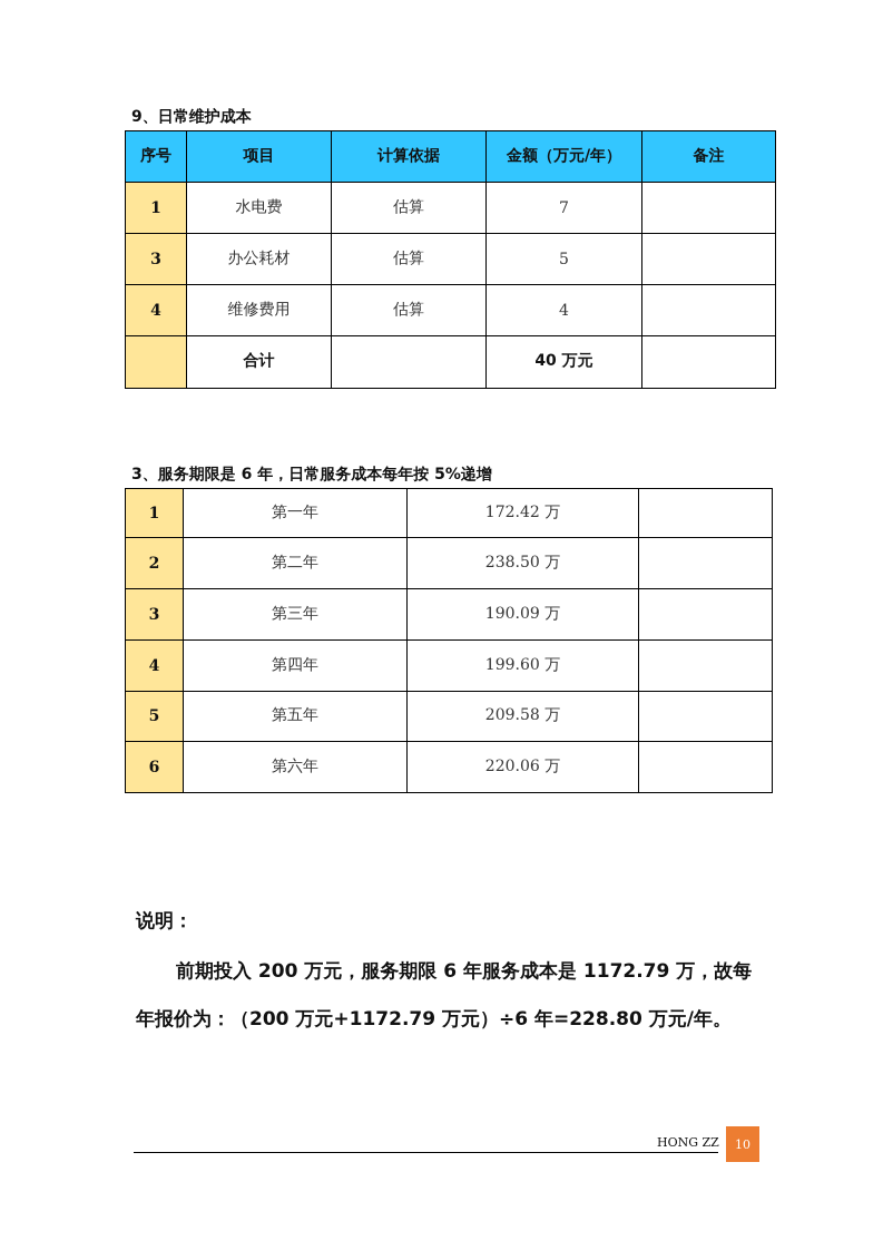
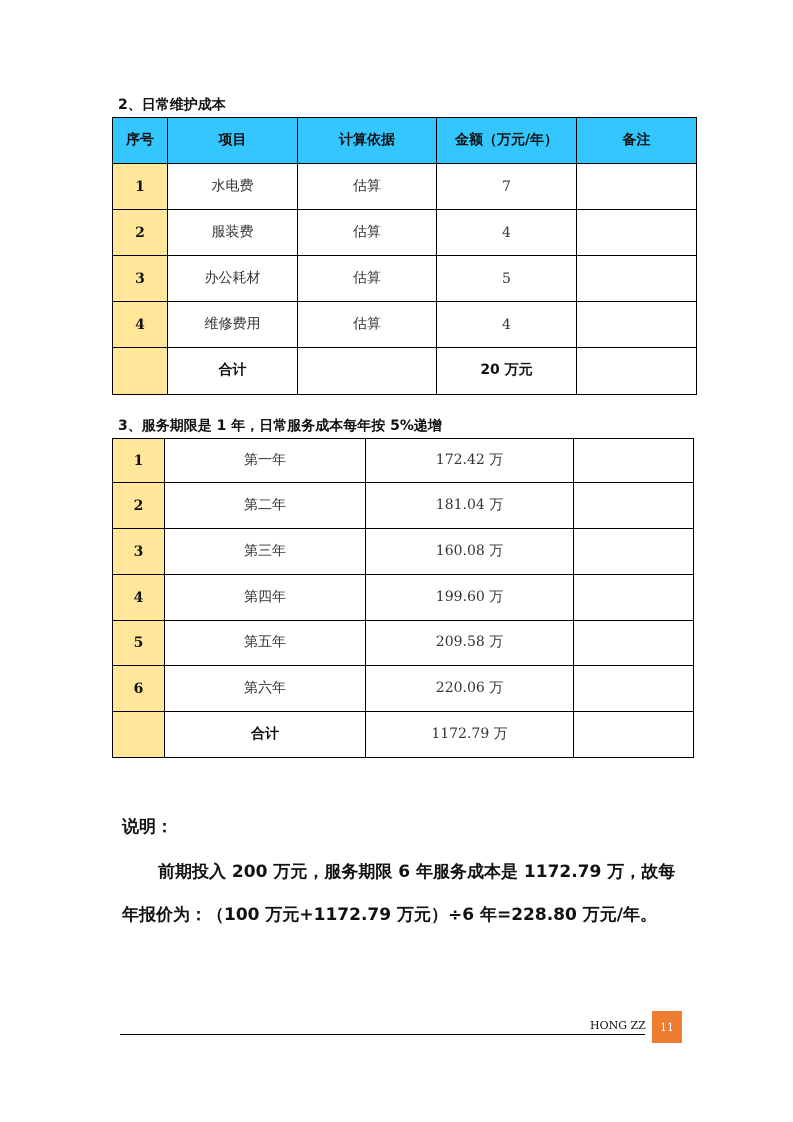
- 9、日常维护成本
+ 2、日常维护成本
  序号	项目	计算依据	金额（万元/年）	备注
  1	水电费	估算	7
+ 2	服装费	估算	4
  3	办公耗材	估算	5
  4	维修费用	估算	4
- 	合计		40 万元
+ 	合计		20 万元
- 3、服务期限是 6 年，日常服务成本每年按 5%递增
+ 3、服务期限是 1 年，日常服务成本每年按 5%递增
  1	第一年	172.42 万
- 2	第二年	238.50 万
+ 2	第二年	181.04 万
- 3	第三年	190.09 万
+ 3	第三年	160.08 万
  4	第四年	199.60 万
  5	第五年	209.58 万
  6	第六年	220.06 万
+ 	合计	1172.79 万
  说明：
  前期投入 200 万元，服务期限 6 年服务成本是 1172.79 万，故每
- 年报价为：（200 万元+1172.79 万元）÷6 年=228.80 万元/年。
+ 年报价为：（100 万元+1172.79 万元）÷6 年=228.80 万元/年。
  HONG ZZ
- 10
+ 11
